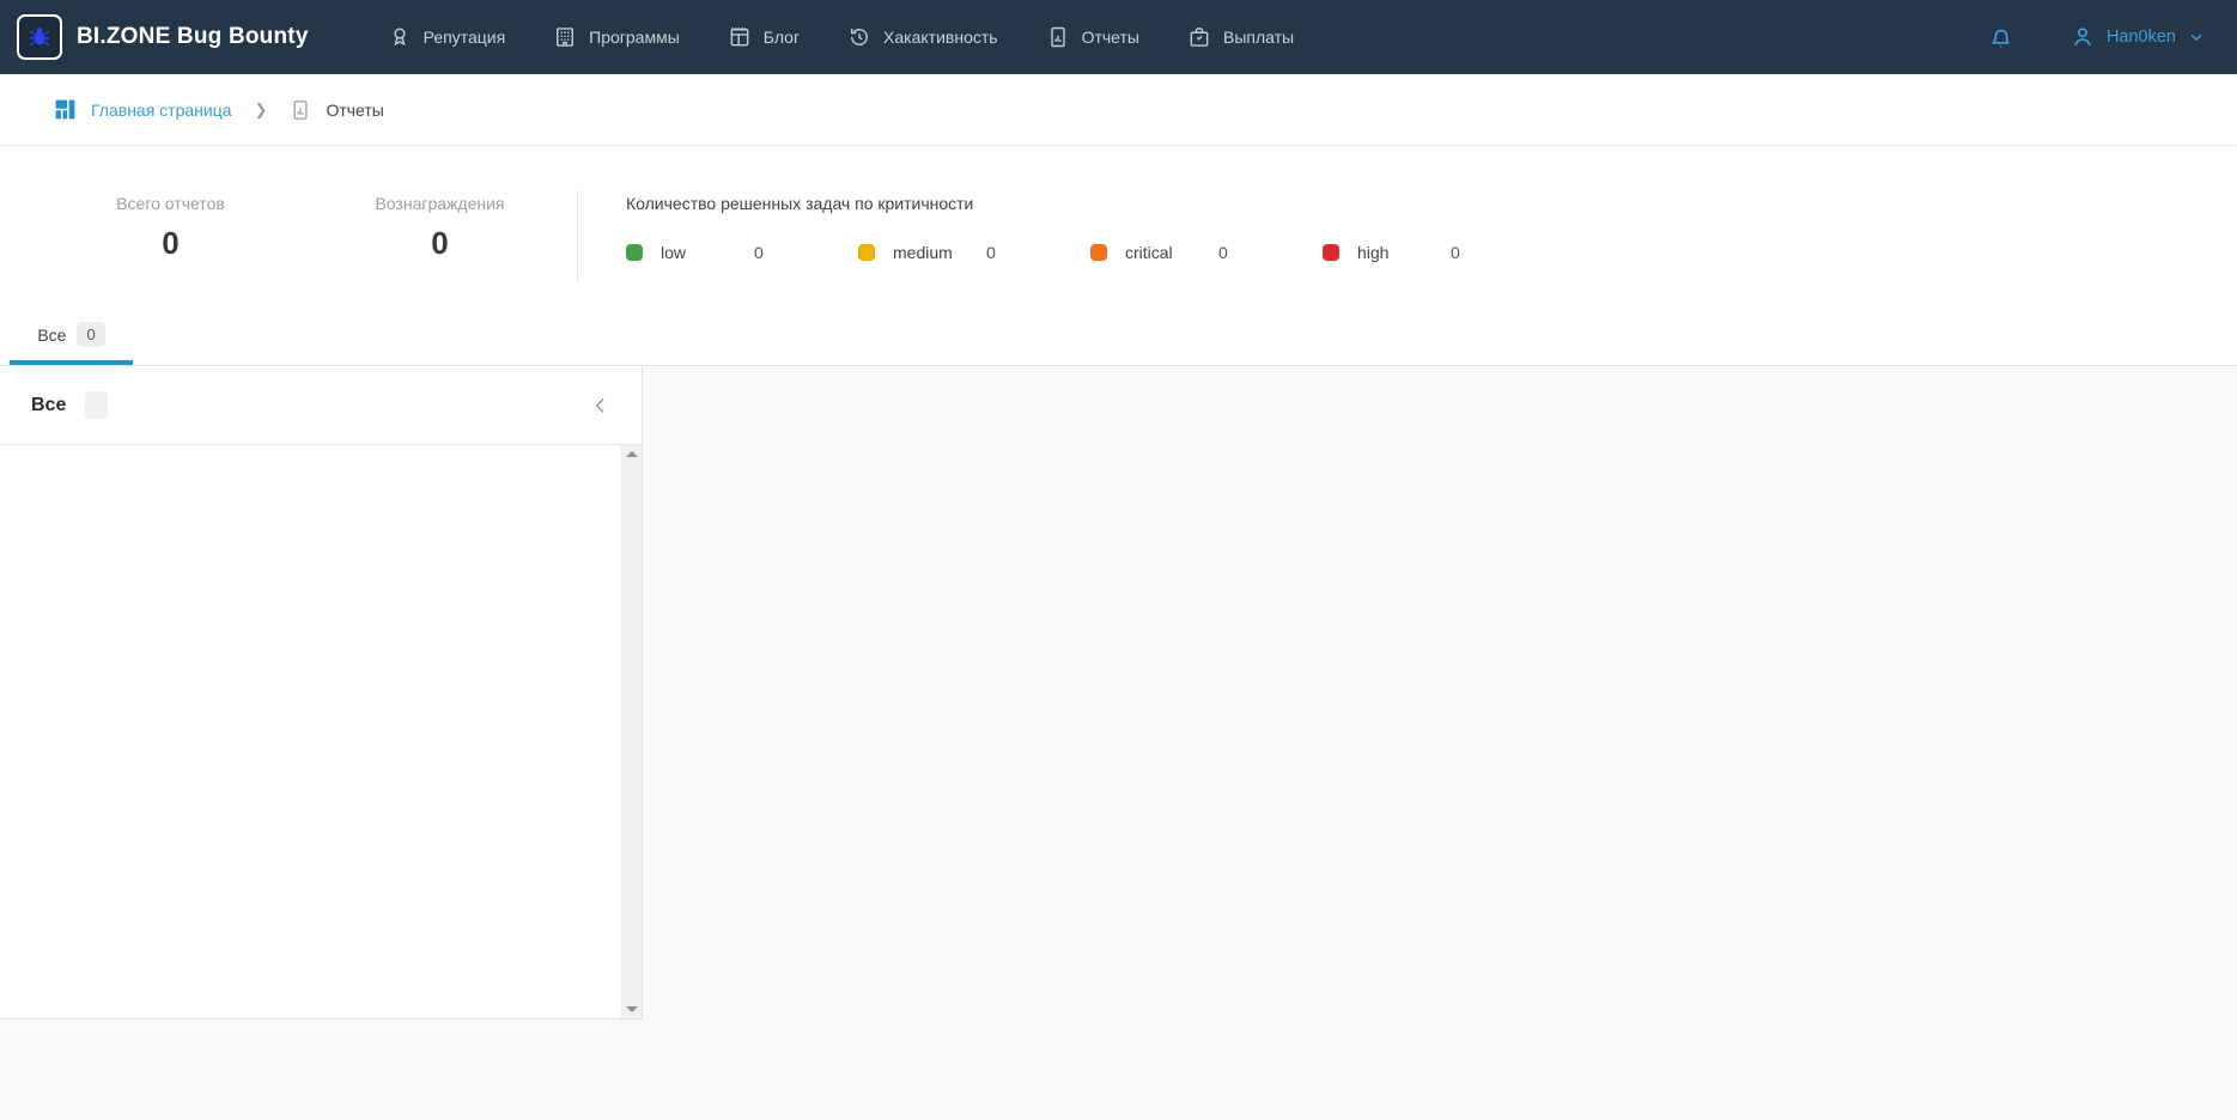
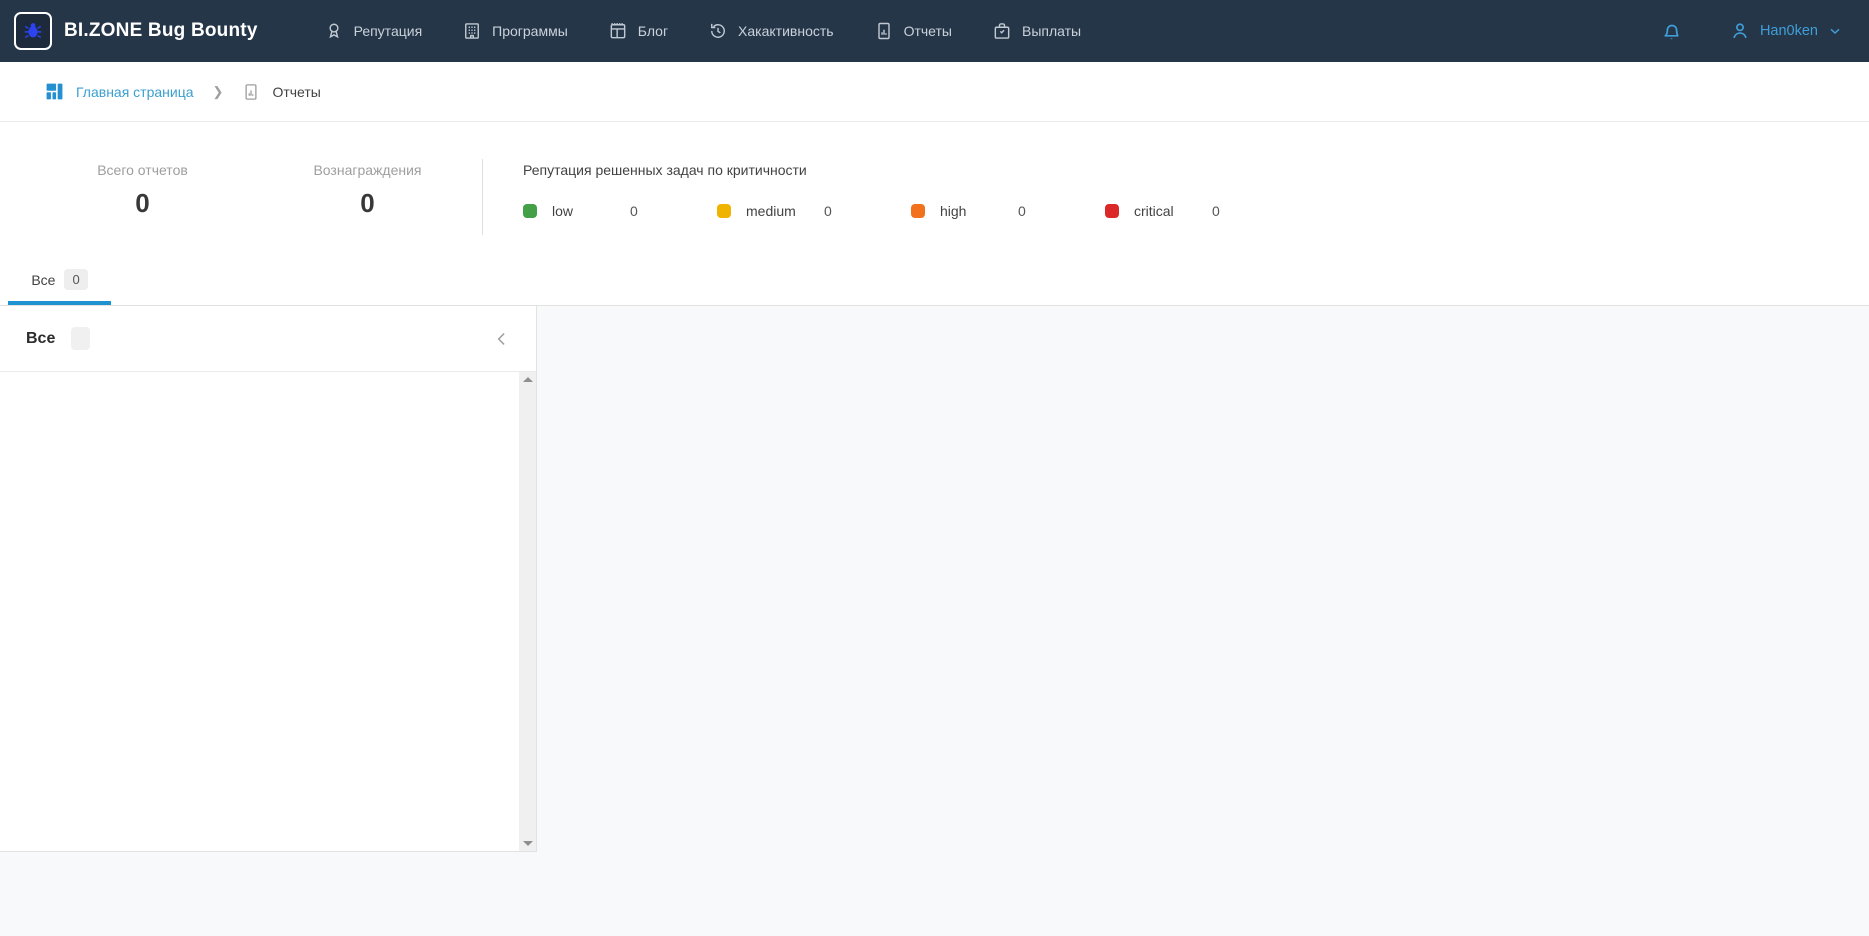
  BI.ZONE Bug Bounty
  Репутация
  Программы
  Блог
  Хакактивность
  Отчеты
  Выплаты
  Han0ken
  Главная страница
  ❯
  Отчеты
  Всего отчетов
  0
  Вознаграждения
  0
- Количество решенных задач по критичности
+ Репутация решенных задач по критичности
  low
  0
  medium
  0
- critical
+ high
  0
- high
+ critical
  0
  Все
  0
  Все
